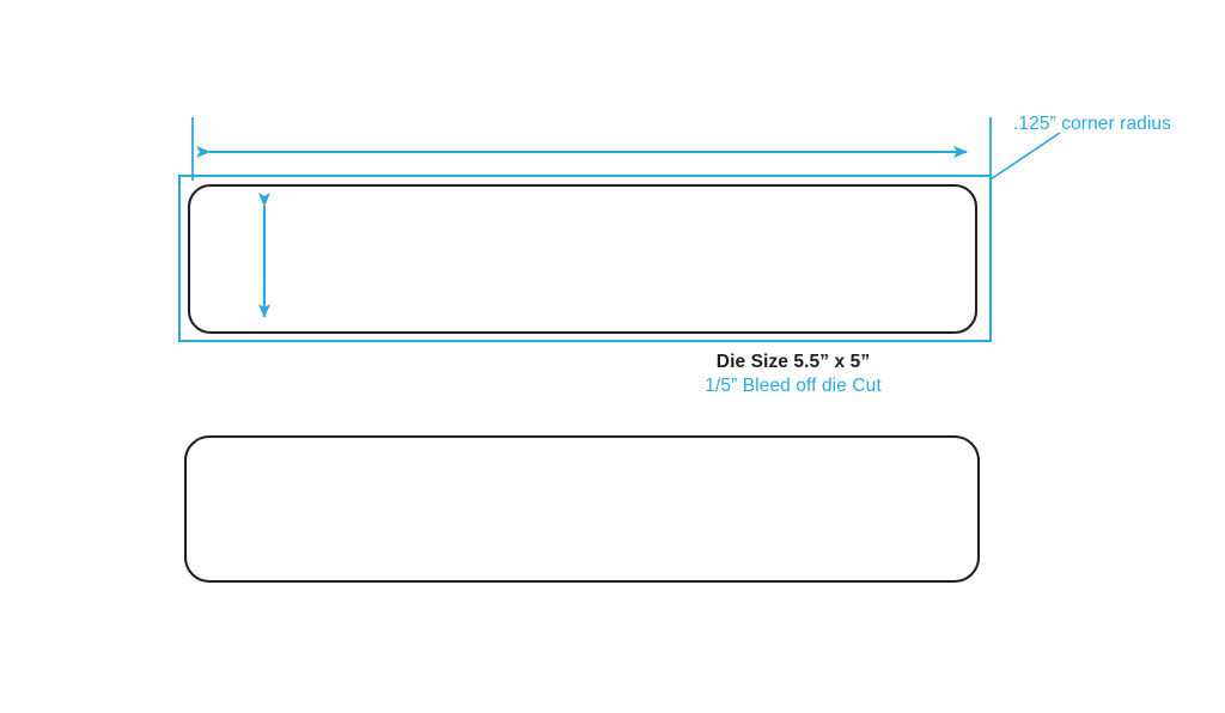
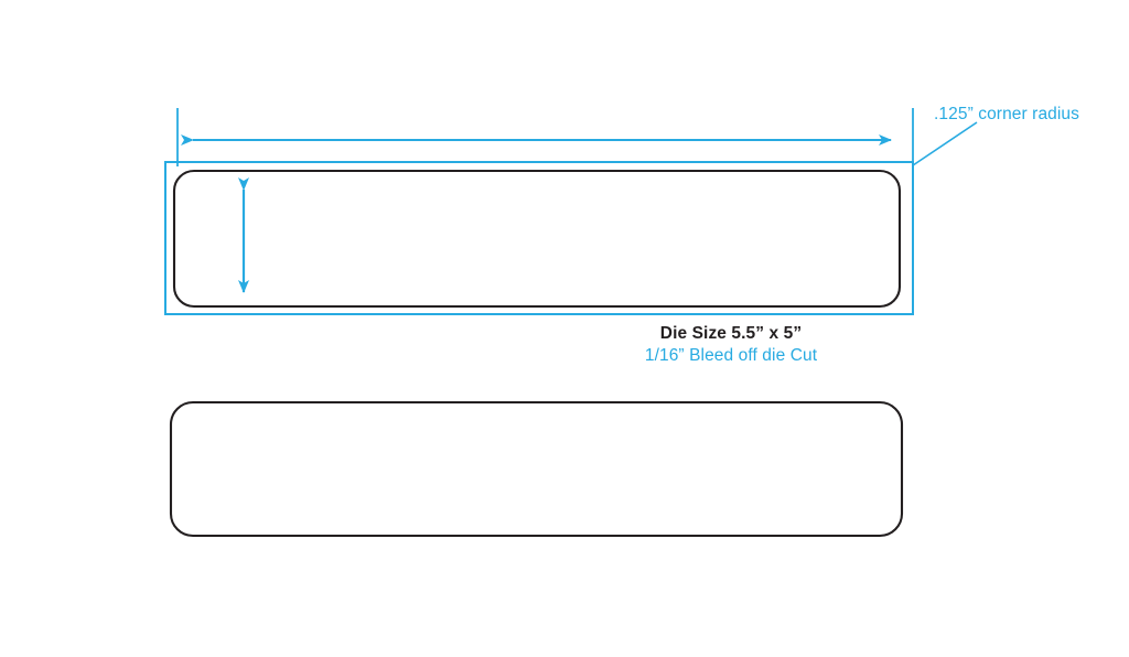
  .125” corner radius
  Die Size 5.5” x 5”
- 1/5” Bleed off die Cut
+ 1/16” Bleed off die Cut
